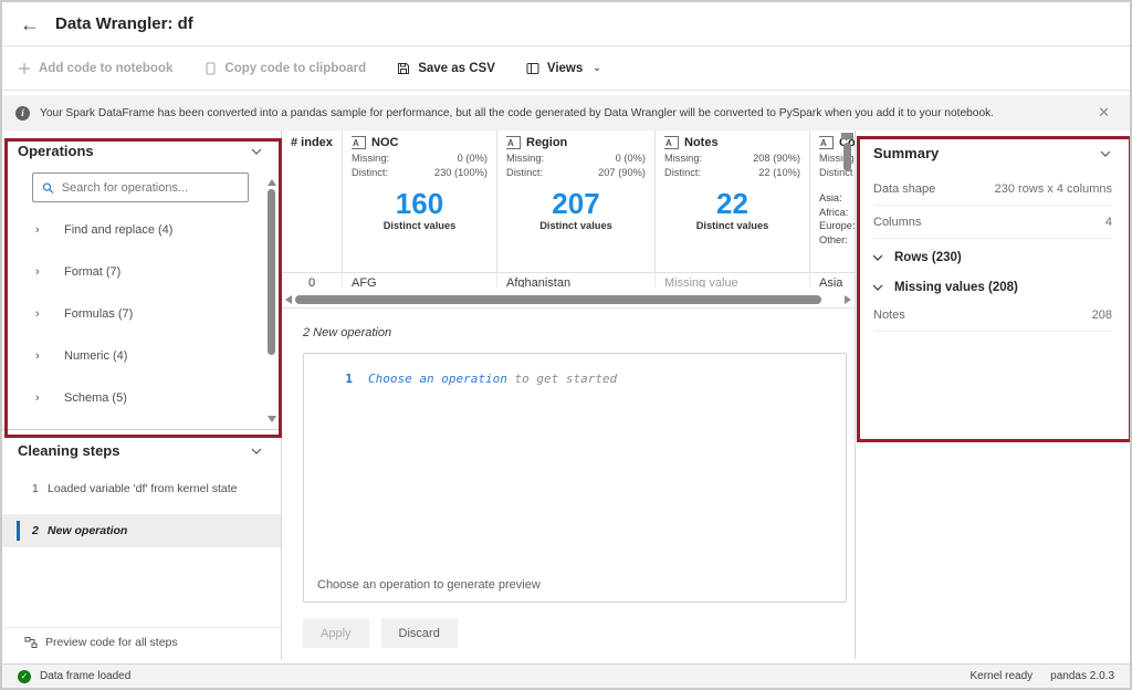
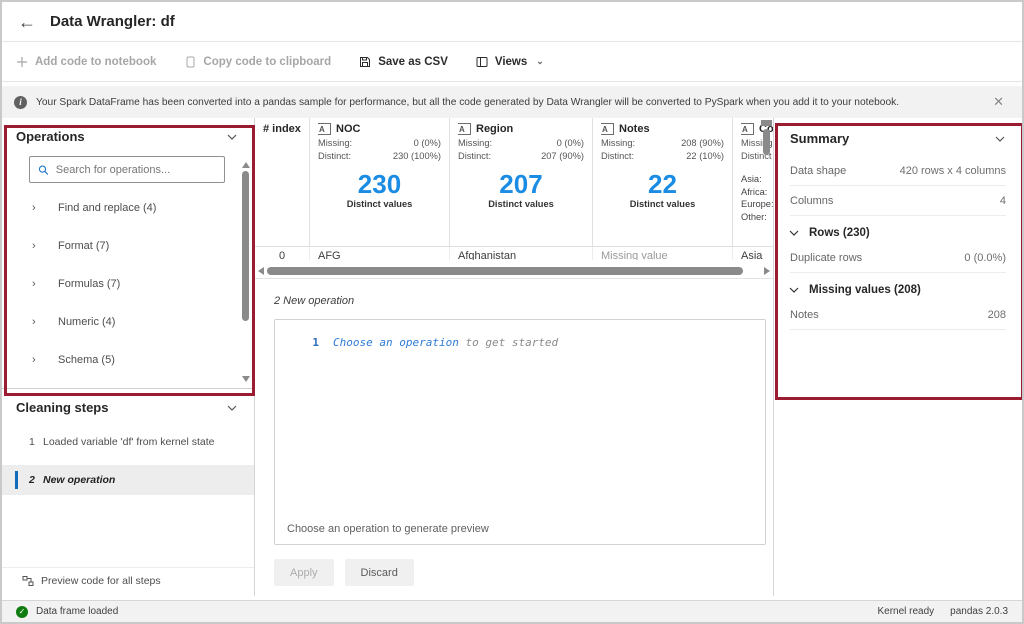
  ←
  Data Wrangler: df
  Add code to notebook
  Copy code to clipboard
  Save as CSV
  Views
  ⌄
  i
  Your Spark DataFrame has been converted into a pandas sample for performance, but all the code generated by Data Wrangler will be converted to PySpark when you add it to your notebook.
  ✕
  Operations
  Search for operations...
  ›
  Find and replace (4)
  ›
  Format (7)
  ›
  Formulas (7)
  ›
  Numeric (4)
  ›
  Schema (5)
  Cleaning steps
  1
  Loaded variable 'df' from kernel state
  2
  New operation
  Preview code for all steps
  # index
  A
  NOC
  Missing:
  0 (0%)
  Distinct:
  230 (100%)
- 160
+ 230
  Distinct values
  A
  Region
  Missing:
  0 (0%)
  Distinct:
  207 (90%)
  207
  Distinct values
  A
  Notes
  Missing:
  208 (90%)
  Distinct:
  22 (10%)
  22
  Distinct values
  A
  Missi
  Distinct
  Asia
  Afric
  Euro:
  0
  AFG
  Afghanistan
  Missing value
  Asia
  2 New operation
  1
  Choose an operation to get started
  Choose an operation to generate preview
  Apply
  Discard
  Summary
  Data shape
- 230 rows x 4 columns
+ 420 rows x 4 columns
  Columns
  4
  Rows (230)
+ Duplicate rows
+ 0 (0.0%)
  Missing values (208)
  Notes
  208
  ✓
  Data frame loaded
  Kernel ready
  pandas 2.0.3
